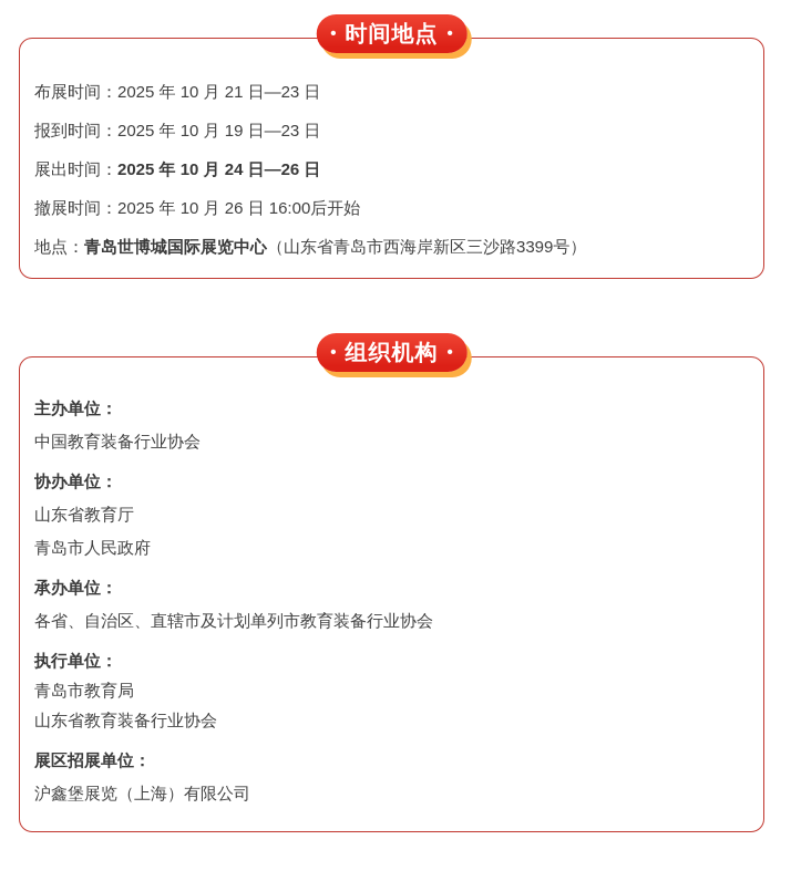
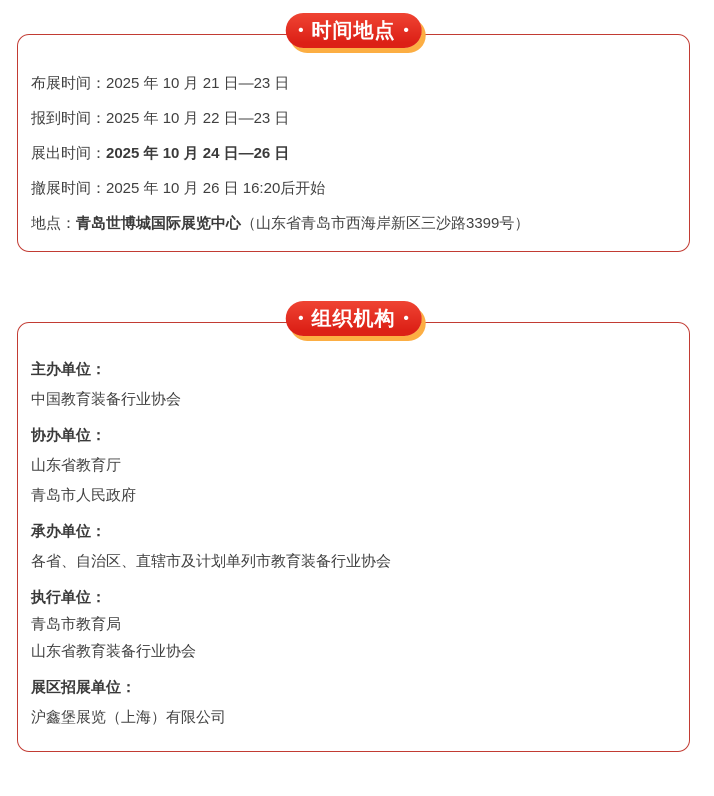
  •
  时间地点
  •
  布展时间：2025 年 10 月 21 日—23 日
- 报到时间：2025 年 10 月 19 日—23 日
+ 报到时间：2025 年 10 月 22 日—23 日
  展出时间：2025 年 10 月 24 日—26 日
- 撤展时间：2025 年 10 月 26 日 16:00后开始
+ 撤展时间：2025 年 10 月 26 日 16:20后开始
  地点：青岛世博城国际展览中心（山东省青岛市西海岸新区三沙路3399号）
  •
  组织机构
  •
  主办单位：
  中国教育装备行业协会
  协办单位：
  山东省教育厅
  青岛市人民政府
  承办单位：
  各省、自治区、直辖市及计划单列市教育装备行业协会
  执行单位：
  青岛市教育局
  山东省教育装备行业协会
  展区招展单位：
  沪鑫堡展览（上海）有限公司
